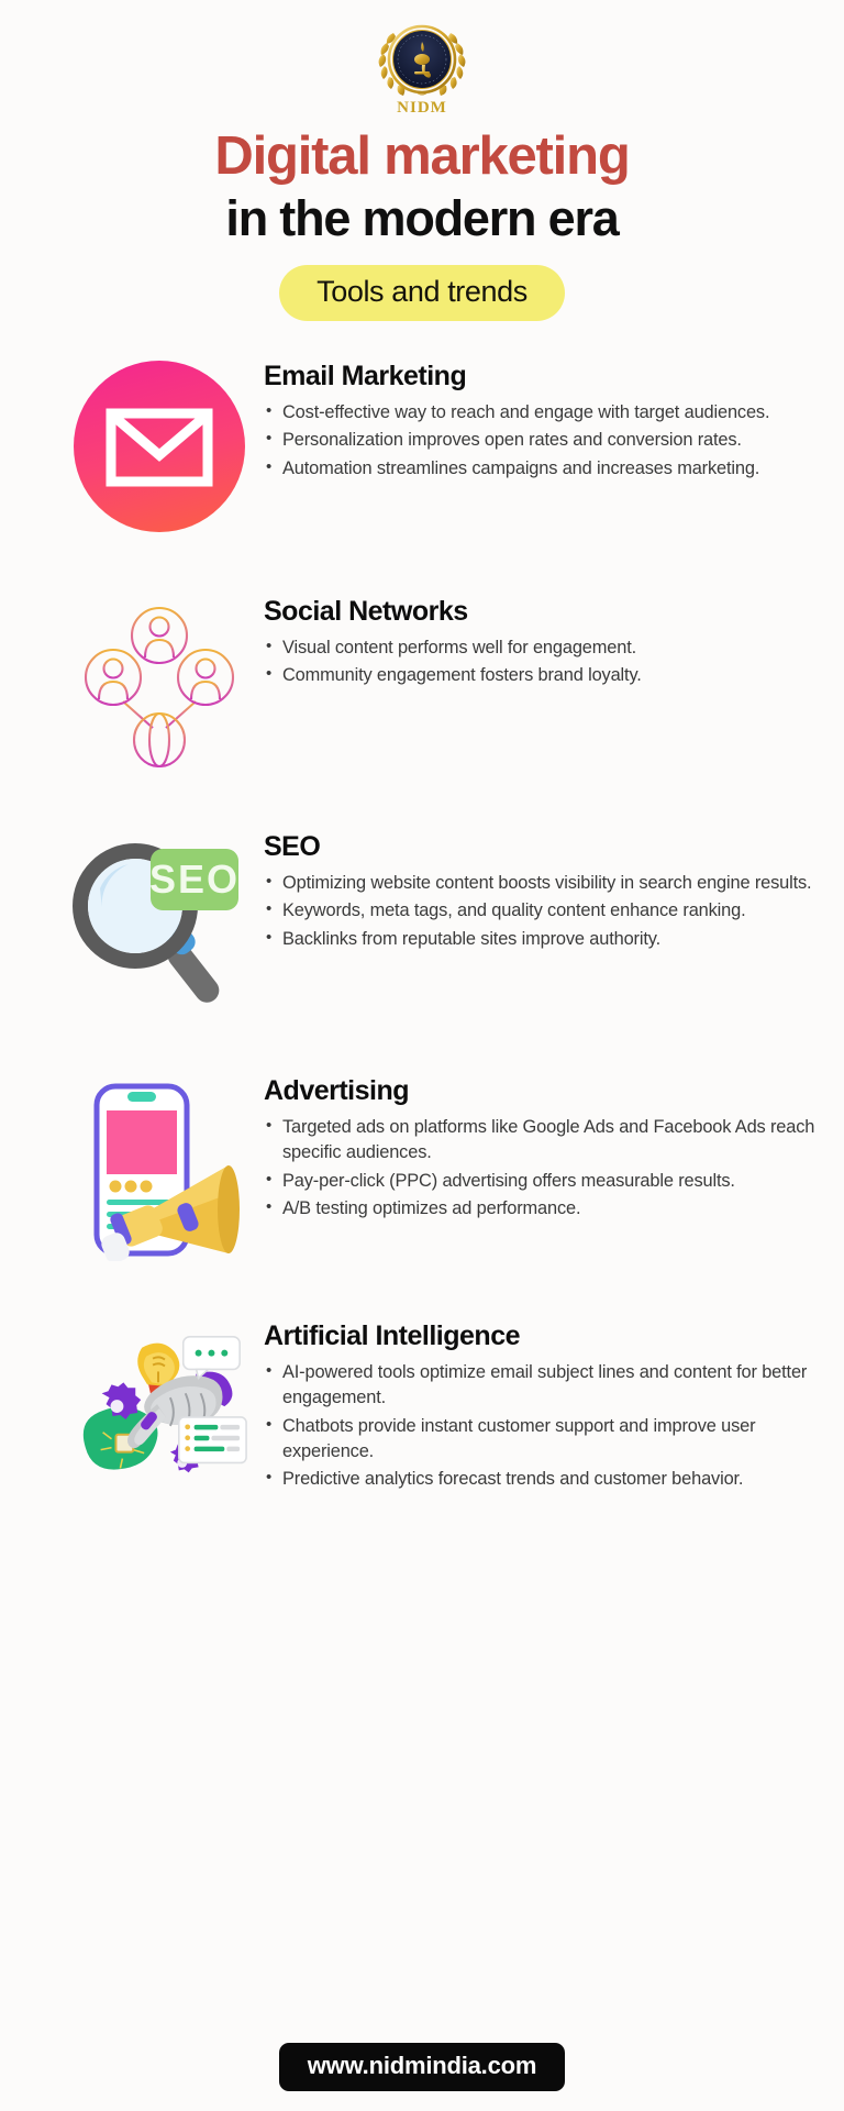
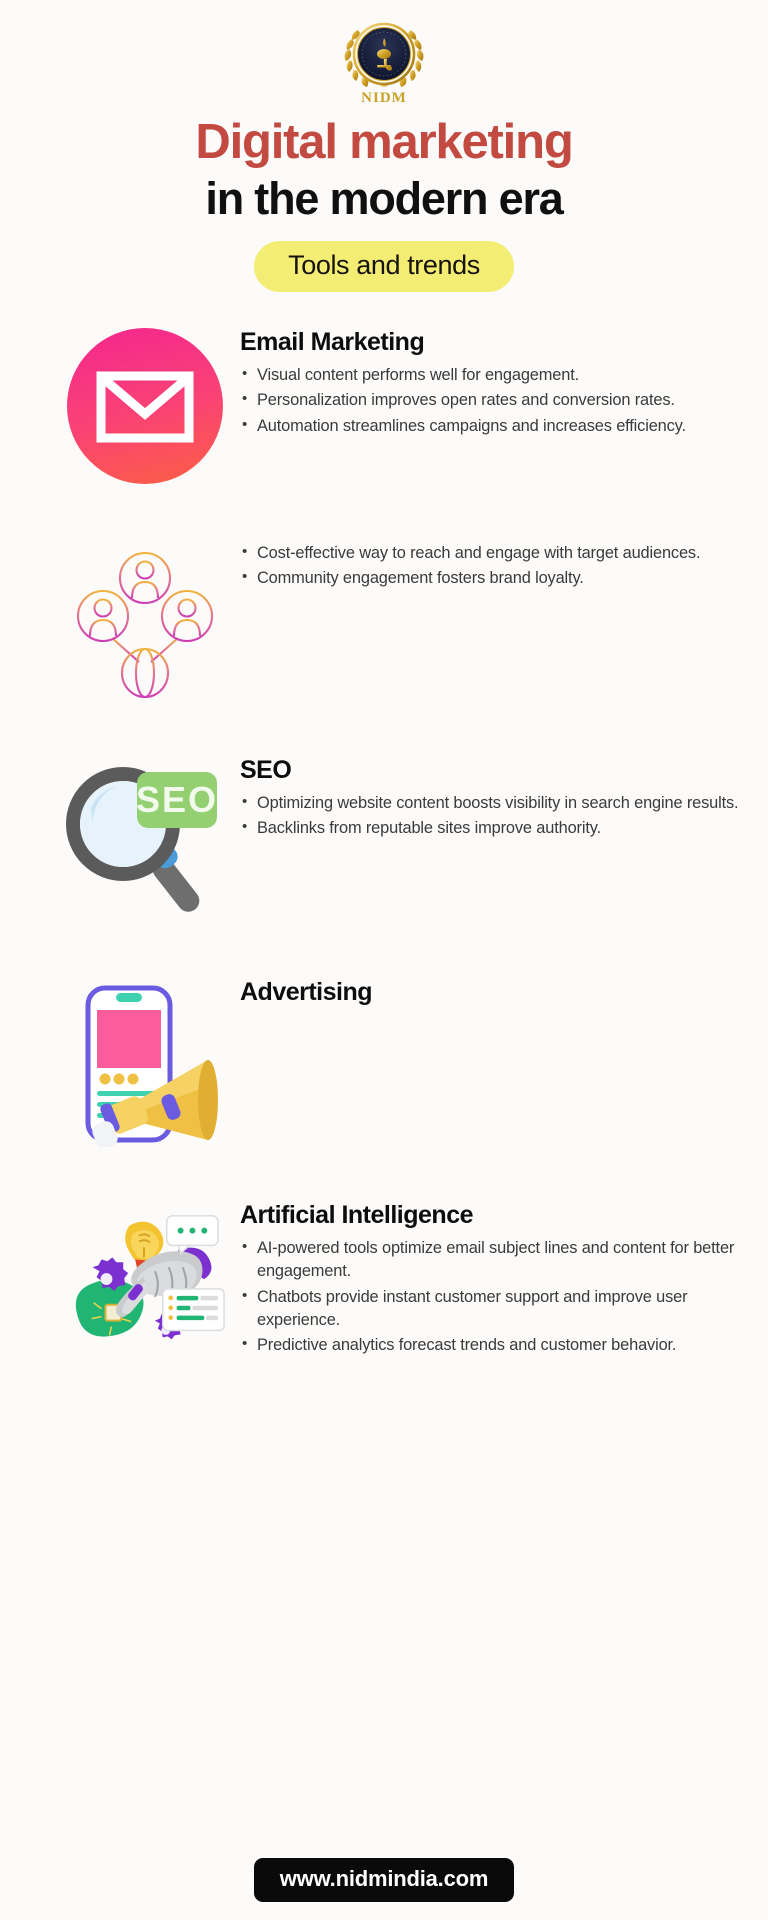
  NIDM
  Digital marketing
  in the modern era
  Tools and trends
  Email Marketing
- Cost-effective way to reach and engage with target audiences.
+ Visual content performs well for engagement.
  Personalization improves open rates and conversion rates.
- Automation streamlines campaigns and increases marketing.
+ Automation streamlines campaigns and increases efficiency.
- Social Networks
- Visual content performs well for engagement.
+ Cost-effective way to reach and engage with target audiences.
  Community engagement fosters brand loyalty.
  SEO
  SEO
  Optimizing website content boosts visibility in search engine results.
- Keywords, meta tags, and quality content enhance ranking.
  Backlinks from reputable sites improve authority.
  Advertising
- Targeted ads on platforms like Google Ads and Facebook Ads reach specific audiences.
- Pay-per-click (PPC) advertising offers measurable results.
- A/B testing optimizes ad performance.
  Artificial Intelligence
  AI-powered tools optimize email subject lines and content for better engagement.
  Chatbots provide instant customer support and improve user experience.
  Predictive analytics forecast trends and customer behavior.
  www.nidmindia.com
